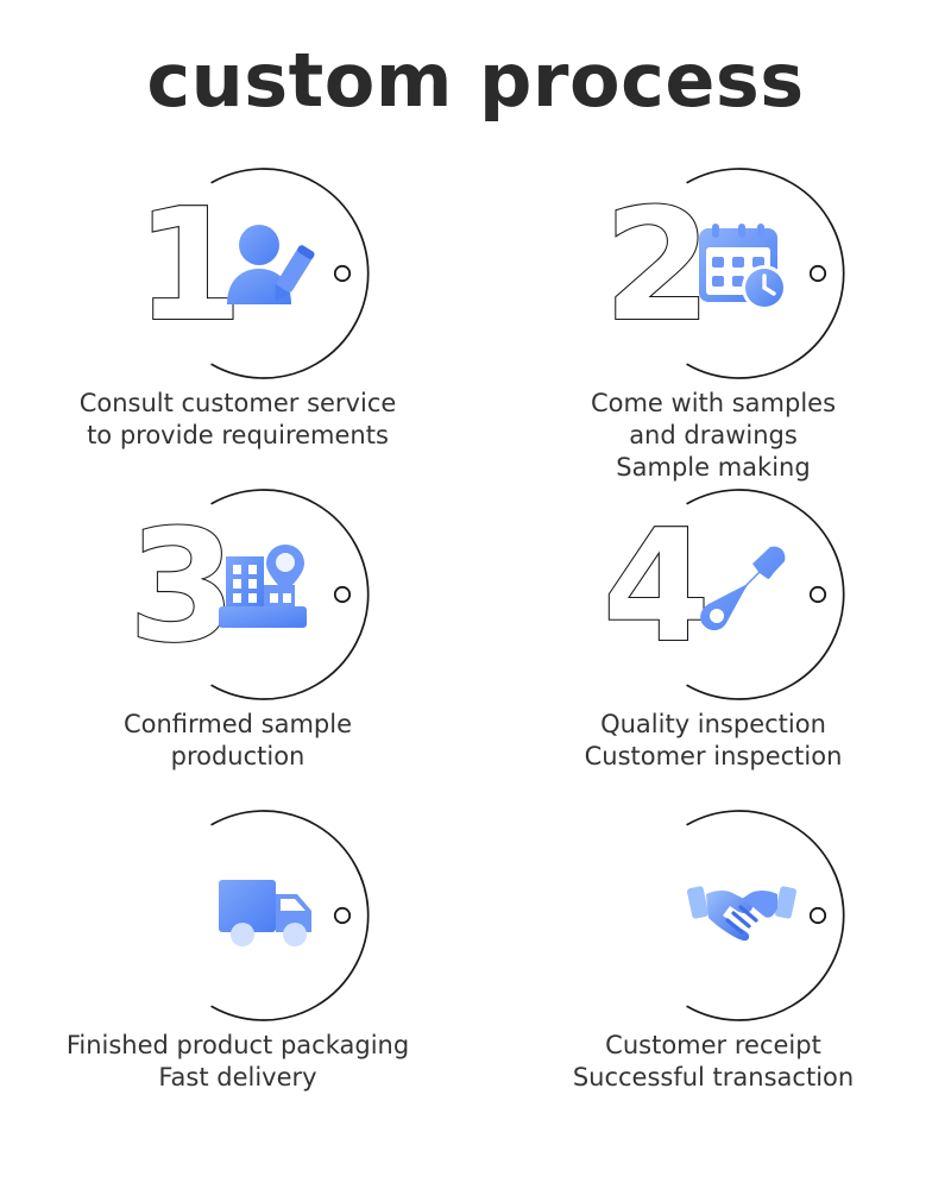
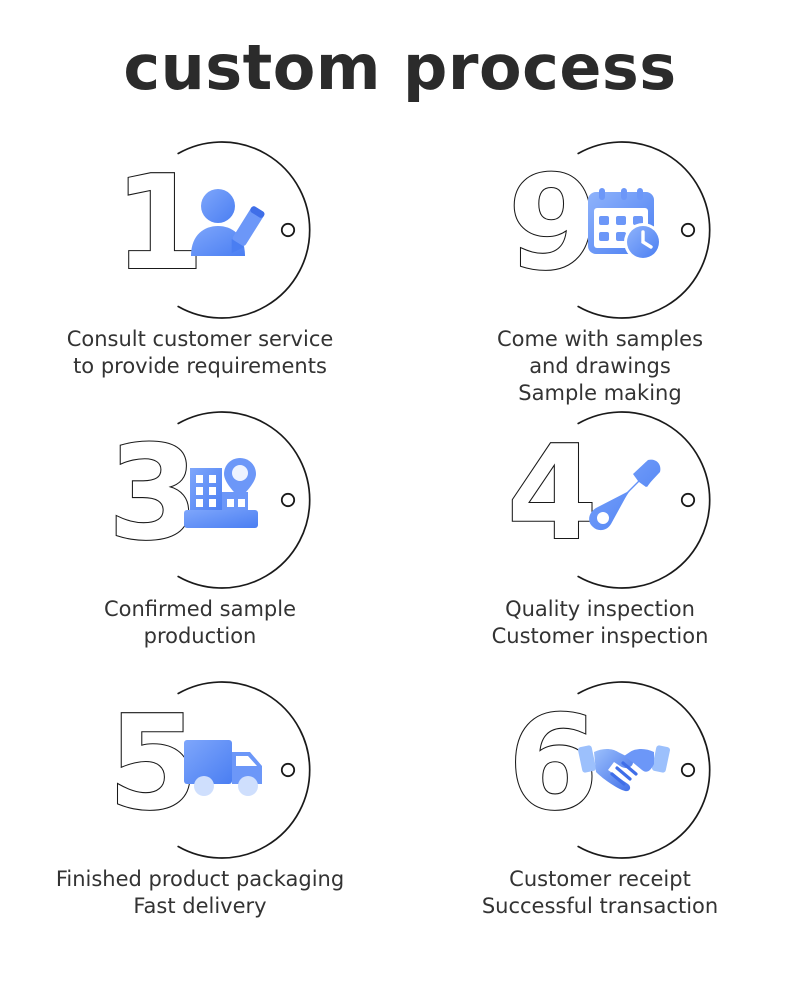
  custom process
  1
  Consult customer service
  to provide requirements
- 2
+ 9
  Come with samples
  and drawings
  Sample making
  3
  Confirmed sample
  production
  4
  Quality inspection
  Customer inspection
+ 5
  Finished product packaging
  Fast delivery
+ 6
  Customer receipt
  Successful transaction
